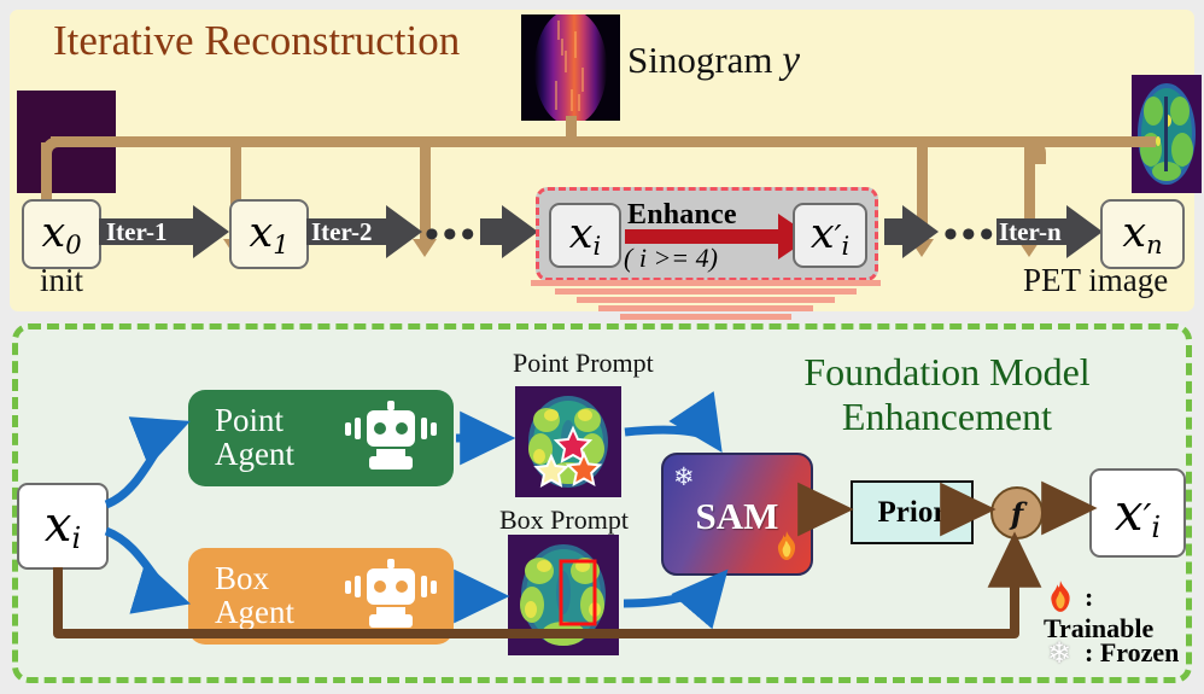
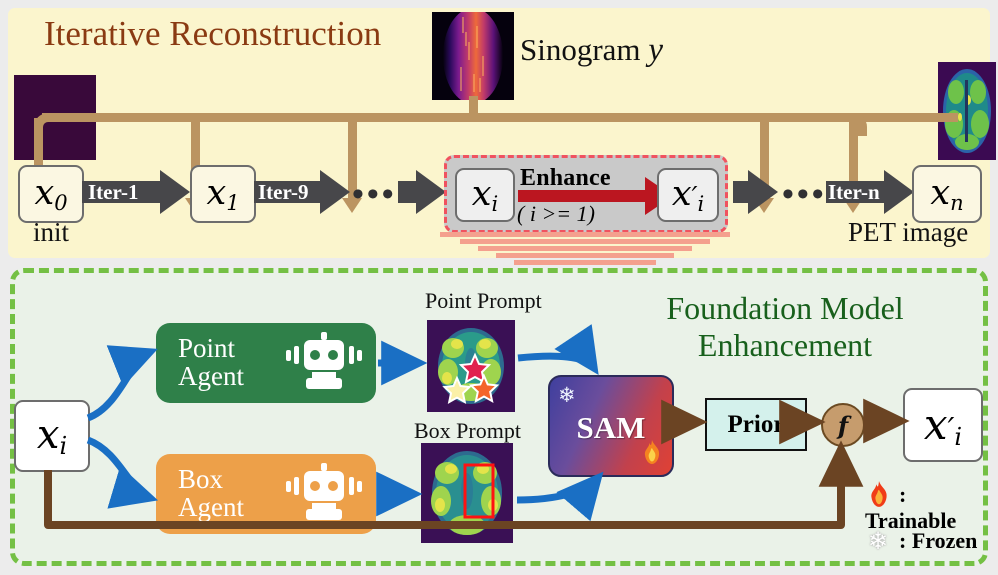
  Iterative Reconstruction
  Sinogram y
  x0
  init
  Iter-1
  x1
- Iter-2
+ Iter-9
  •••
  xi
  Enhance
- ( i >= 4)
+ ( i >= 1)
  x′i
  •••
  Iter-n
  xn
  PET image
  Foundation Model
  Enhancement
  xi
  Point
  Agent
  Box
  Agent
  Point Prompt
  Box Prompt
  ❄
  SAM
  Prior
  f
  x′i
  : Trainable
  ❄
  : Frozen
